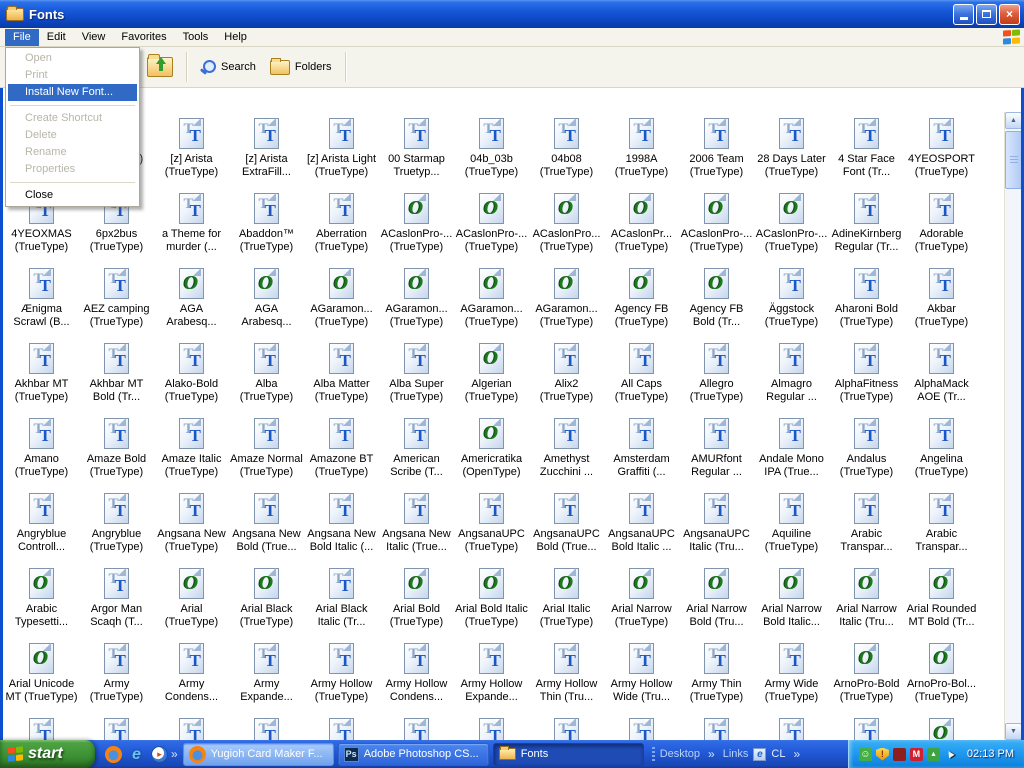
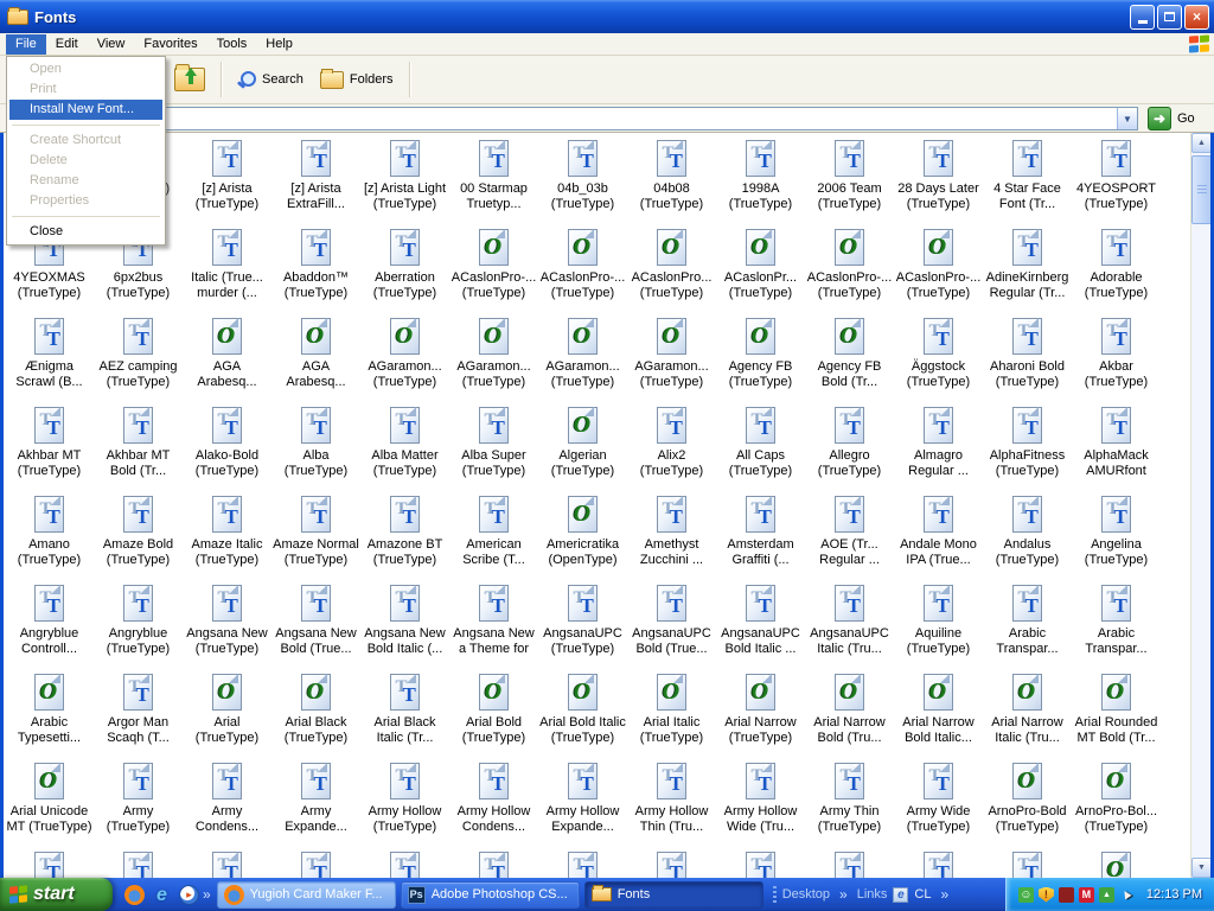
  Fonts
  ×
  File
  Edit
  View
  Favorites
  Tools
  Help
  Search
  Folders
+ ▼
+ ➜
+ Go
  T
  T
  [z] Arista
  (TrueType)
  T
  T
  [z] Arista
  ExtraFill...
  T
  T
  [z] Arista Light
  (TrueType)
  T
  T
  00 Starmap
  Truetyp...
  T
  T
  04b_03b
  (TrueType)
  T
  T
  04b08
  (TrueType)
  T
  T
  1998A
  (TrueType)
  T
  T
  2006 Team
  (TrueType)
  T
  T
  28 Days Later
  (TrueType)
  T
  T
  4 Star Face
  Font (Tr...
  T
  T
  4YEOSPORT
  (TrueType)
  T
  4YEOXMAS
  (TrueType)
  T
  6px2bus
  (TrueType)
  T
  T
- a Theme for
+ Italic (True...
  murder (...
  T
  T
  Abaddon™
  (TrueType)
  T
  T
  Aberration
  (TrueType)
  O
  ACaslonPro-...
  (TrueType)
  O
  ACaslonPro-...
  (TrueType)
  O
  ACaslonPro...
  (TrueType)
  O
  ACaslonPr...
  (TrueType)
  O
  ACaslonPro-...
  (TrueType)
  O
  ACaslonPro-...
  (TrueType)
  T
  T
  AdineKirnberg
  Regular (Tr...
  T
  T
  Adorable
  (TrueType)
  T
  T
  Ænigma
  Scrawl (B...
  T
  T
  AEZ camping
  (TrueType)
  O
  AGA
  Arabesq...
  O
  AGA
  Arabesq...
  O
  AGaramon...
  (TrueType)
  O
  AGaramon...
  (TrueType)
  O
  AGaramon...
  (TrueType)
  O
  AGaramon...
  (TrueType)
  O
  Agency FB
  (TrueType)
  O
  Agency FB
  Bold (Tr...
  T
  T
  Äggstock
  (TrueType)
  T
  T
  Aharoni Bold
  (TrueType)
  T
  T
  Akbar
  (TrueType)
  T
  T
  Akhbar MT
  (TrueType)
  T
  T
  Akhbar MT
  Bold (Tr...
  T
  T
  Alako-Bold
  (TrueType)
  T
  T
  Alba
  (TrueType)
  T
  T
  Alba Matter
  (TrueType)
  T
  T
  Alba Super
  (TrueType)
  O
  Algerian
  (TrueType)
  T
  T
  Alix2
  (TrueType)
  T
  T
  All Caps
  (TrueType)
  T
  T
  Allegro
  (TrueType)
  T
  T
  Almagro
  Regular ...
  T
  T
  AlphaFitness
  (TrueType)
  T
  T
  AlphaMack
- AOE (Tr...
+ AMURfont
  T
  T
  Amano
  (TrueType)
  T
  T
  Amaze Bold
  (TrueType)
  T
  T
  Amaze Italic
  (TrueType)
  T
  T
  Amaze Normal
  (TrueType)
  T
  T
  Amazone BT
  (TrueType)
  T
  T
  American
  Scribe (T...
  O
  Americratika
  (OpenType)
  T
  T
  Amethyst
  Zucchini ...
  T
  T
  Amsterdam
  Graffiti (...
  T
  T
- AMURfont
+ AOE (Tr...
  Regular ...
  T
  T
  Andale Mono
  IPA (True...
  T
  T
  Andalus
  (TrueType)
  T
  T
  Angelina
  (TrueType)
  T
  T
  Angryblue
  Controll...
  T
  T
  Angryblue
  (TrueType)
  T
  T
  Angsana New
  (TrueType)
  T
  T
  Angsana New
  Bold (True...
  T
  T
  Angsana New
  Bold Italic (...
  T
  T
  Angsana New
- Italic (True...
+ a Theme for
  T
  T
  AngsanaUPC
  (TrueType)
  T
  T
  AngsanaUPC
  Bold (True...
  T
  T
  AngsanaUPC
  Bold Italic ...
  T
  T
  AngsanaUPC
  Italic (Tru...
  T
  T
  Aquiline
  (TrueType)
  T
  T
  Arabic
  Transpar...
  T
  T
  Arabic
  Transpar...
  O
  Arabic
  Typesetti...
  T
  T
  Argor Man
  Scaqh (T...
  O
  Arial
  (TrueType)
  O
  Arial Black
  (TrueType)
  T
  T
  Arial Black
  Italic (Tr...
  O
  Arial Bold
  (TrueType)
  O
  Arial Bold Italic
  (TrueType)
  O
  Arial Italic
  (TrueType)
  O
  Arial Narrow
  (TrueType)
  O
  Arial Narrow
  Bold (Tru...
  O
  Arial Narrow
  Bold Italic...
  O
  Arial Narrow
  Italic (Tru...
  O
  Arial Rounded
  MT Bold (Tr...
  O
  Arial Unicode
  MT (TrueType)
  T
  T
  Army
  (TrueType)
  T
  T
  Army
  Condens...
  T
  T
  Army
  Expande...
  T
  T
  Army Hollow
  (TrueType)
  T
  T
  Army Hollow
  Condens...
  T
  T
  Army Hollow
  Expande...
  T
  T
  Army Hollow
  Thin (Tru...
  T
  T
  Army Hollow
  Wide (Tru...
  T
  T
  Army Thin
  (TrueType)
  T
  T
  Army Wide
  (TrueType)
  O
  ArnoPro-Bold
  (TrueType)
  O
  ArnoPro-Bol...
  (TrueType)
  T
  T
  T
  T
  T
  T
  T
  T
  T
  T
  T
  T
  T
  T
  T
  T
  T
  T
  T
  T
  T
  T
  T
  T
  O
  Open
  Print
  Install New Font...
  Create Shortcut
  Delete
  Rename
  Properties
  Close
  start
  e
  ▸
  »
  Yugioh Card Maker F...
  Ps
  Adobe Photoshop CS...
  Fonts
  Desktop
  »
  Links
  e
  CL
  »
  ☺
  !
  M
- 02:13 PM
+ 12:13 PM
